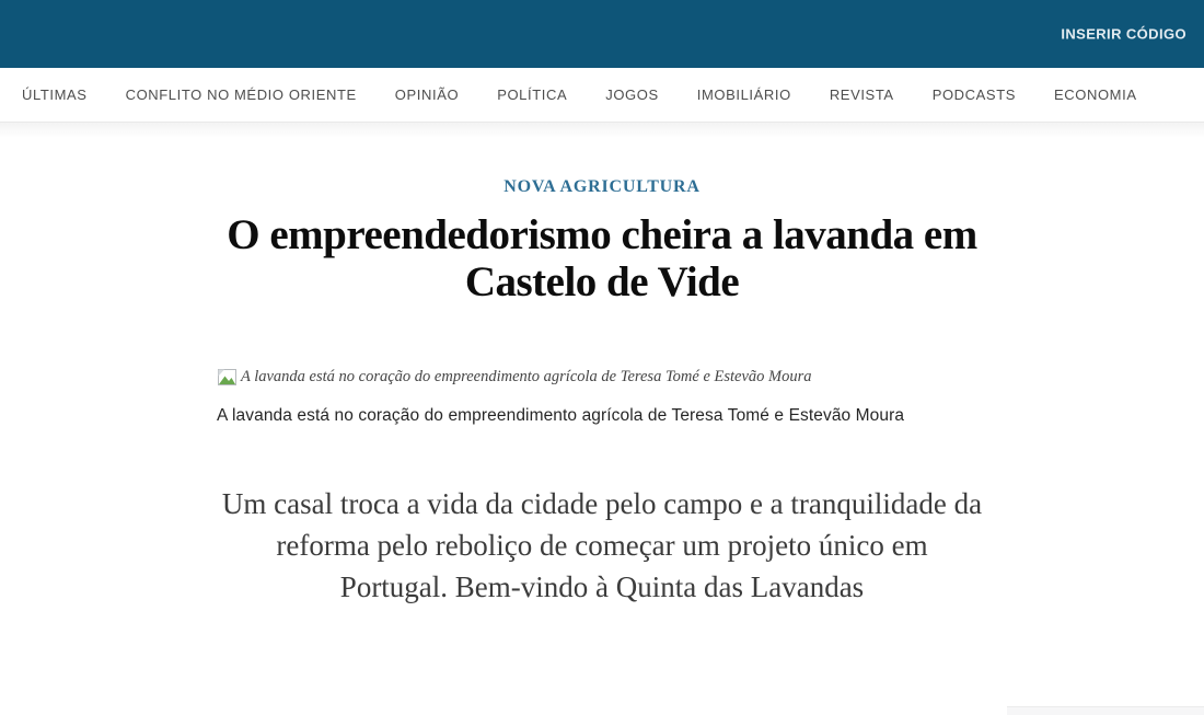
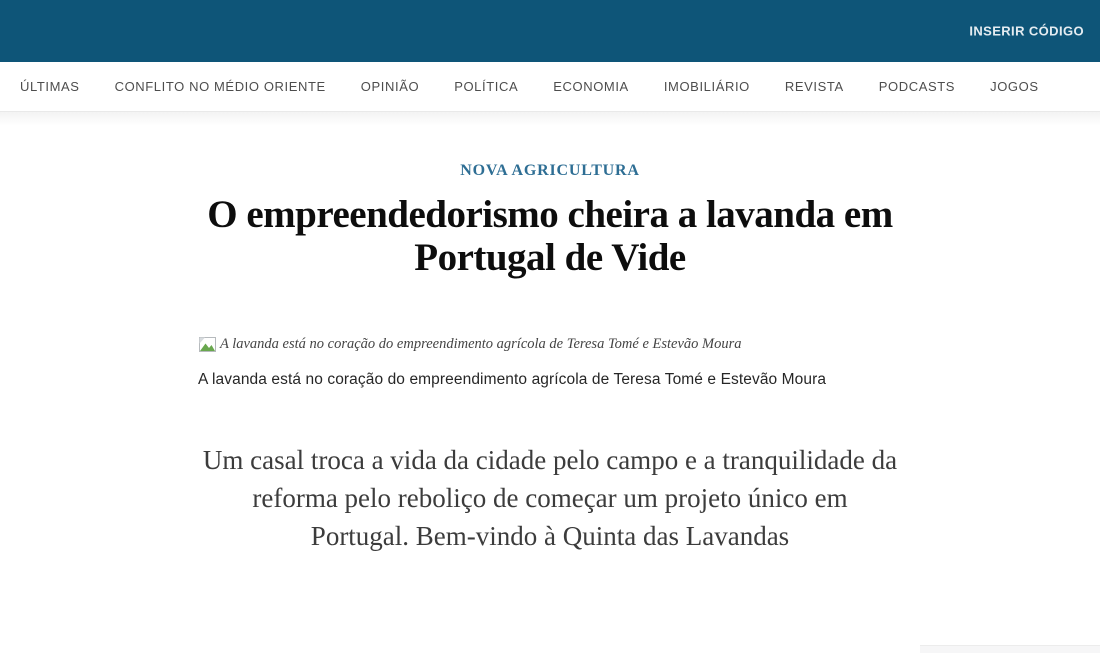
  INSERIR CÓDIGO
  ÚLTIMAS
  CONFLITO NO MÉDIO ORIENTE
  OPINIÃO
  POLÍTICA
- JOGOS
+ ECONOMIA
  IMOBILIÁRIO
  REVISTA
  PODCASTS
- ECONOMIA
+ JOGOS
  NOVA AGRICULTURA
- O empreendedorismo cheira a lavanda em Castelo de Vide
+ O empreendedorismo cheira a lavanda em Portugal de Vide
  A lavanda está no coração do empreendimento agrícola de Teresa Tomé e Estevão Moura
  A lavanda está no coração do empreendimento agrícola de Teresa Tomé e Estevão Moura
  Um casal troca a vida da cidade pelo campo e a tranquilidade da reforma pelo reboliço de começar um projeto único em Portugal. Bem-vindo à Quinta das Lavandas
